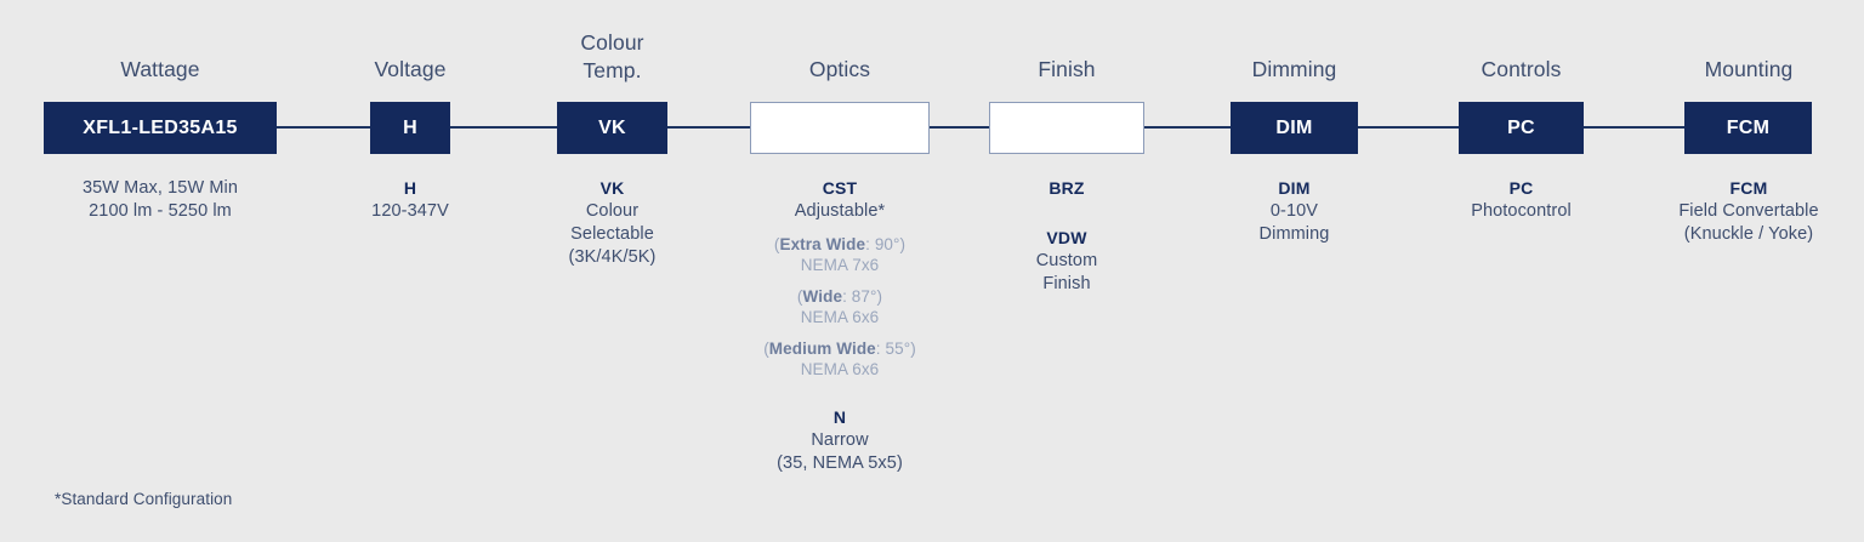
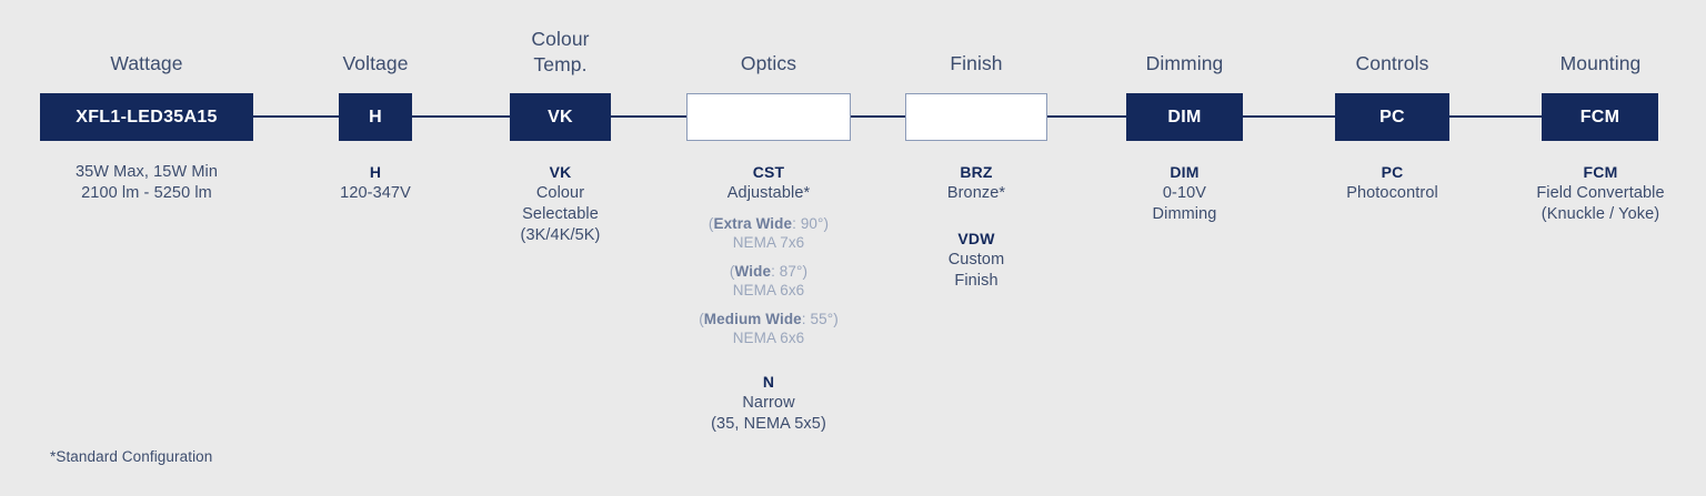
  Wattage
  XFL1-LED35A15
  35W Max, 15W Min
  2100 lm - 5250 lm
  Voltage
  H
  H
  120-347V
  Colour
  Temp.
  VK
  VK
  Colour
  Selectable
  (3K/4K/5K)
  Optics
  CST
  Adjustable*
  (Extra Wide: 90°)
  NEMA 7x6
  (Wide: 87°)
  NEMA 6x6
  (Medium Wide: 55°)
  NEMA 6x6
  N
  Narrow
  (35, NEMA 5x5)
  Finish
  BRZ
+ Bronze*
  VDW
  Custom
  Finish
  Dimming
  DIM
  DIM
  0-10V
  Dimming
  Controls
  PC
  PC
  Photocontrol
  Mounting
  FCM
  FCM
  Field Convertable
  (Knuckle / Yoke)
  *Standard Configuration
